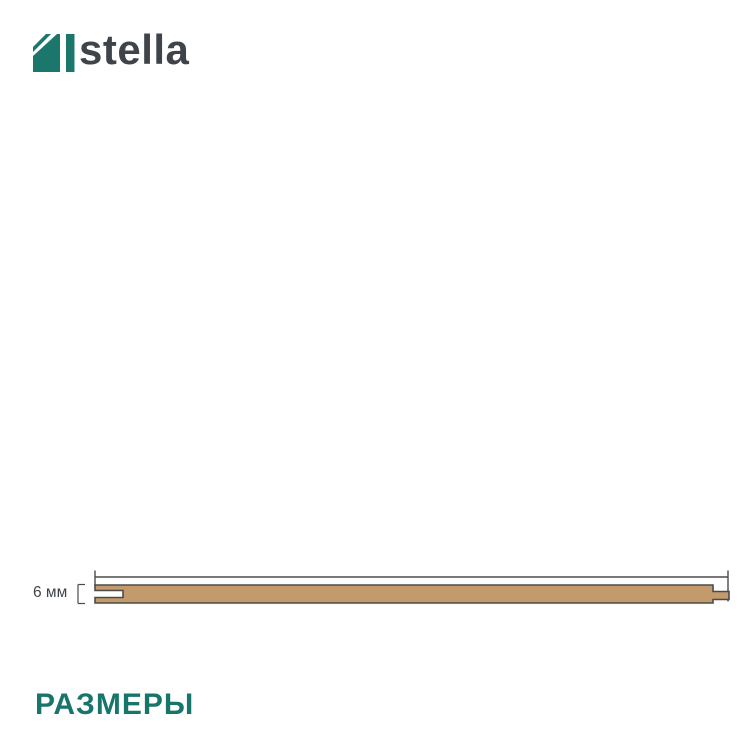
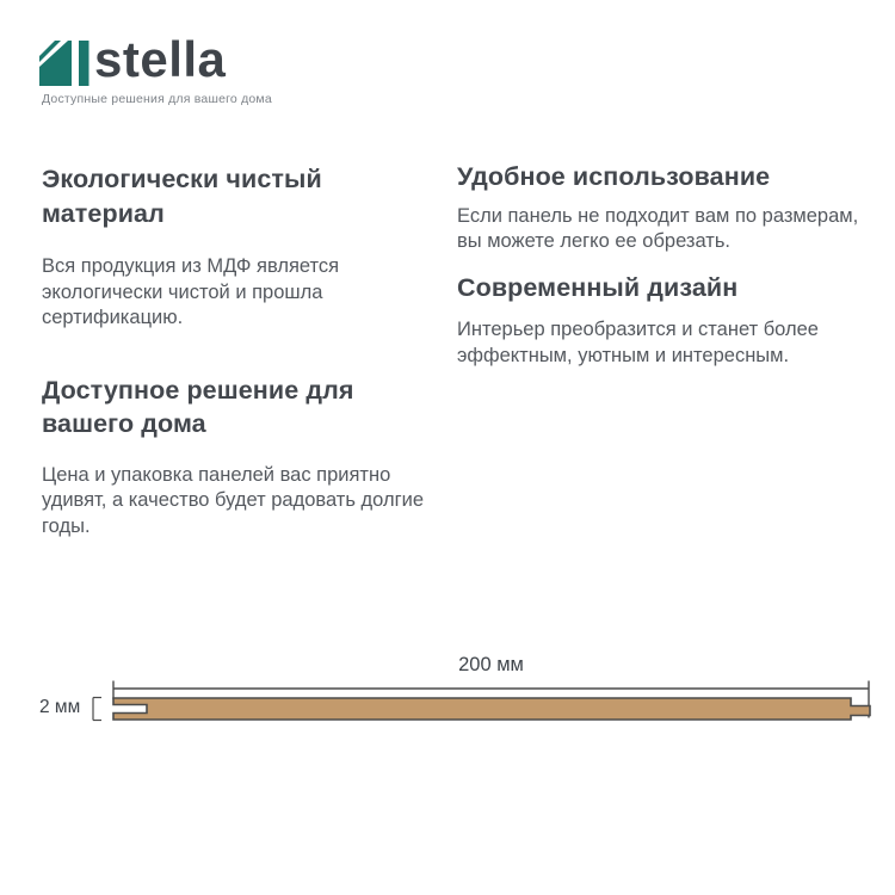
  stella
+ Доступные решения для вашего дома
+ Экологически чистый
+ материал
+ Вся продукция из МДФ является
+ экологически чистой и прошла
+ сертификацию.
+ Доступное решение для
+ вашего дома
+ Цена и упаковка панелей вас приятно
+ удивят, а качество будет радовать долгие
+ годы.
+ Удобное использование
+ Если панель не подходит вам по размерам,
+ вы можете легко ее обрезать.
+ Современный дизайн
+ Интерьер преобразится и станет более
+ эффектным, уютным и интересным.
+ 200 мм
- 6 мм
+ 2 мм
- РАЗМЕРЫ
